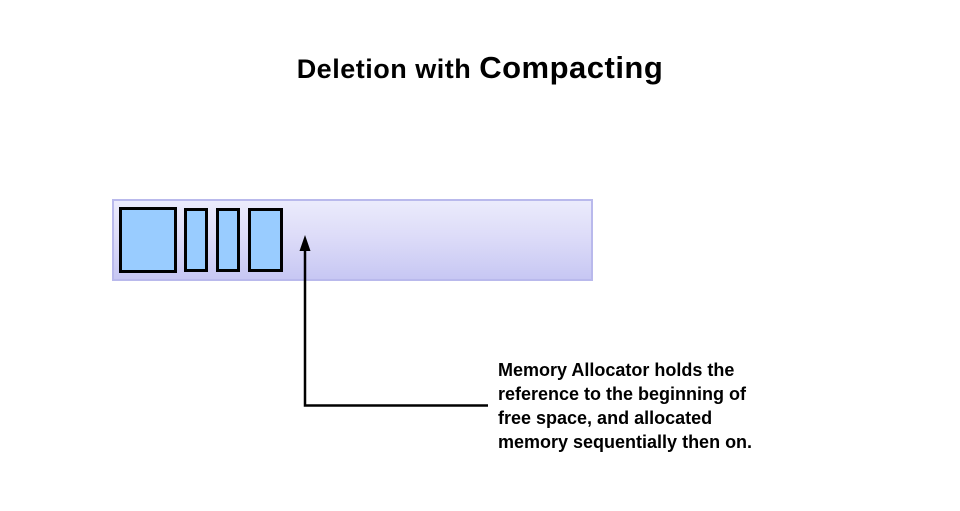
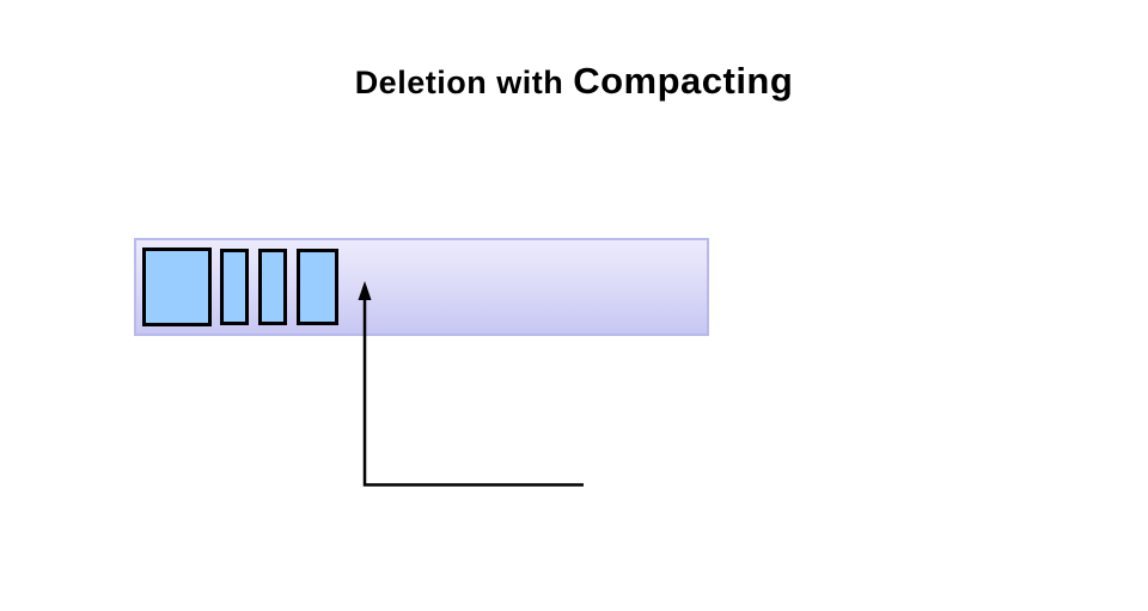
  Deletion with Compacting
- Memory Allocator holds the
- reference to the beginning of
- free space, and allocated
- memory sequentially then on.
